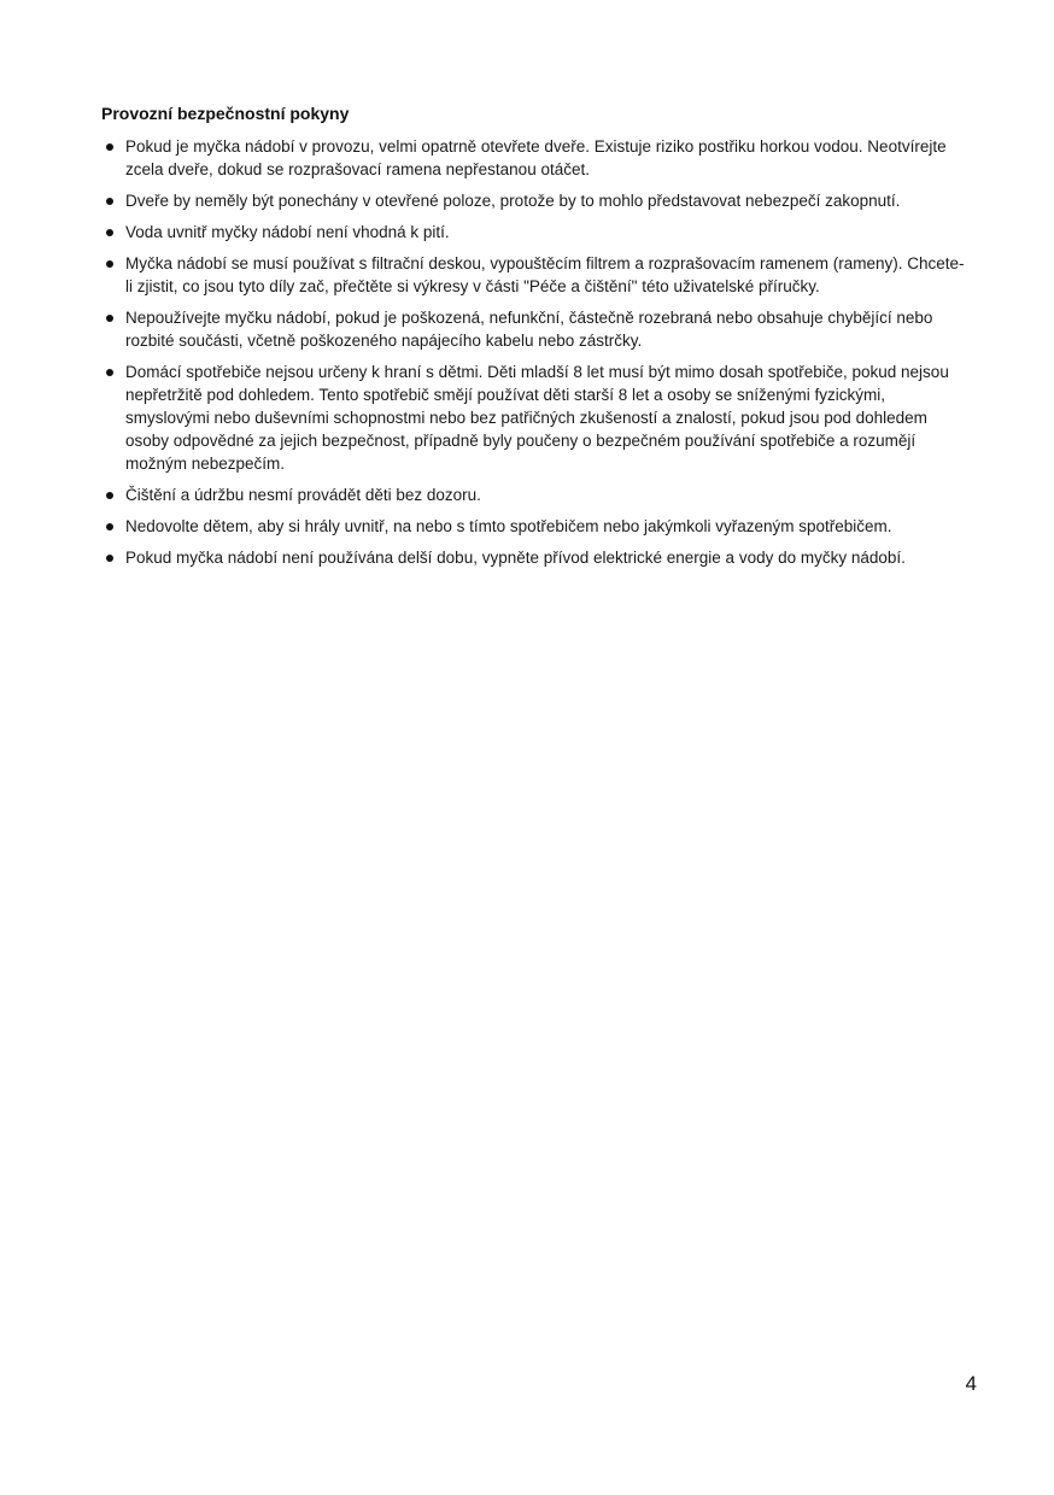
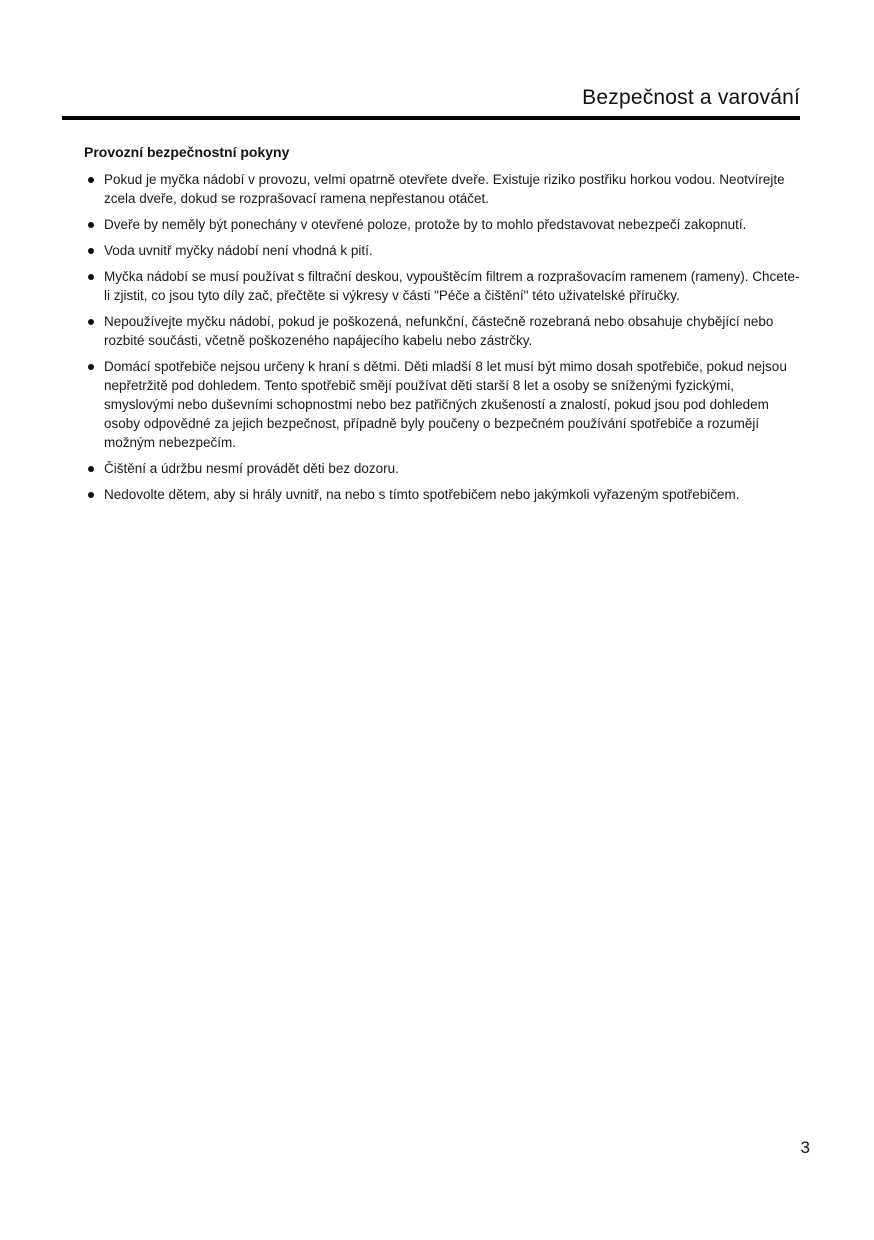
+ Bezpečnost a varování
  Provozní bezpečnostní pokyny
  Pokud je myčka nádobí v provozu, velmi opatrně otevřete dveře. Existuje riziko postřiku horkou vodou. Neotvírejte zcela dveře, dokud se rozprašovací ramena nepřestanou otáčet.
  Dveře by neměly být ponechány v otevřené poloze, protože by to mohlo představovat nebezpečí zakopnutí.
  Voda uvnitř myčky nádobí není vhodná k pití.
  Myčka nádobí se musí používat s filtrační deskou, vypouštěcím filtrem a rozprašovacím ramenem (rameny). Chcete-li zjistit, co jsou tyto díly zač, přečtěte si výkresy v části "Péče a čištění" této uživatelské příručky.
  Nepoužívejte myčku nádobí, pokud je poškozená, nefunkční, částečně rozebraná nebo obsahuje chybějící nebo rozbité součásti, včetně poškozeného napájecího kabelu nebo zástrčky.
  Domácí spotřebiče nejsou určeny k hraní s dětmi. Děti mladší 8 let musí být mimo dosah spotřebiče, pokud nejsou nepřetržitě pod dohledem. Tento spotřebič smějí používat děti starší 8 let a osoby se sníženými fyzickými, smyslovými nebo duševními schopnostmi nebo bez patřičných zkušeností a znalostí, pokud jsou pod dohledem osoby odpovědné za jejich bezpečnost, případně byly poučeny o bezpečném používání spotřebiče a rozumějí možným nebezpečím.
  Čištění a údržbu nesmí provádět děti bez dozoru.
  Nedovolte dětem, aby si hrály uvnitř, na nebo s tímto spotřebičem nebo jakýmkoli vyřazeným spotřebičem.
- Pokud myčka nádobí není používána delší dobu, vypněte přívod elektrické energie a vody do myčky nádobí.
- 4
+ 3
